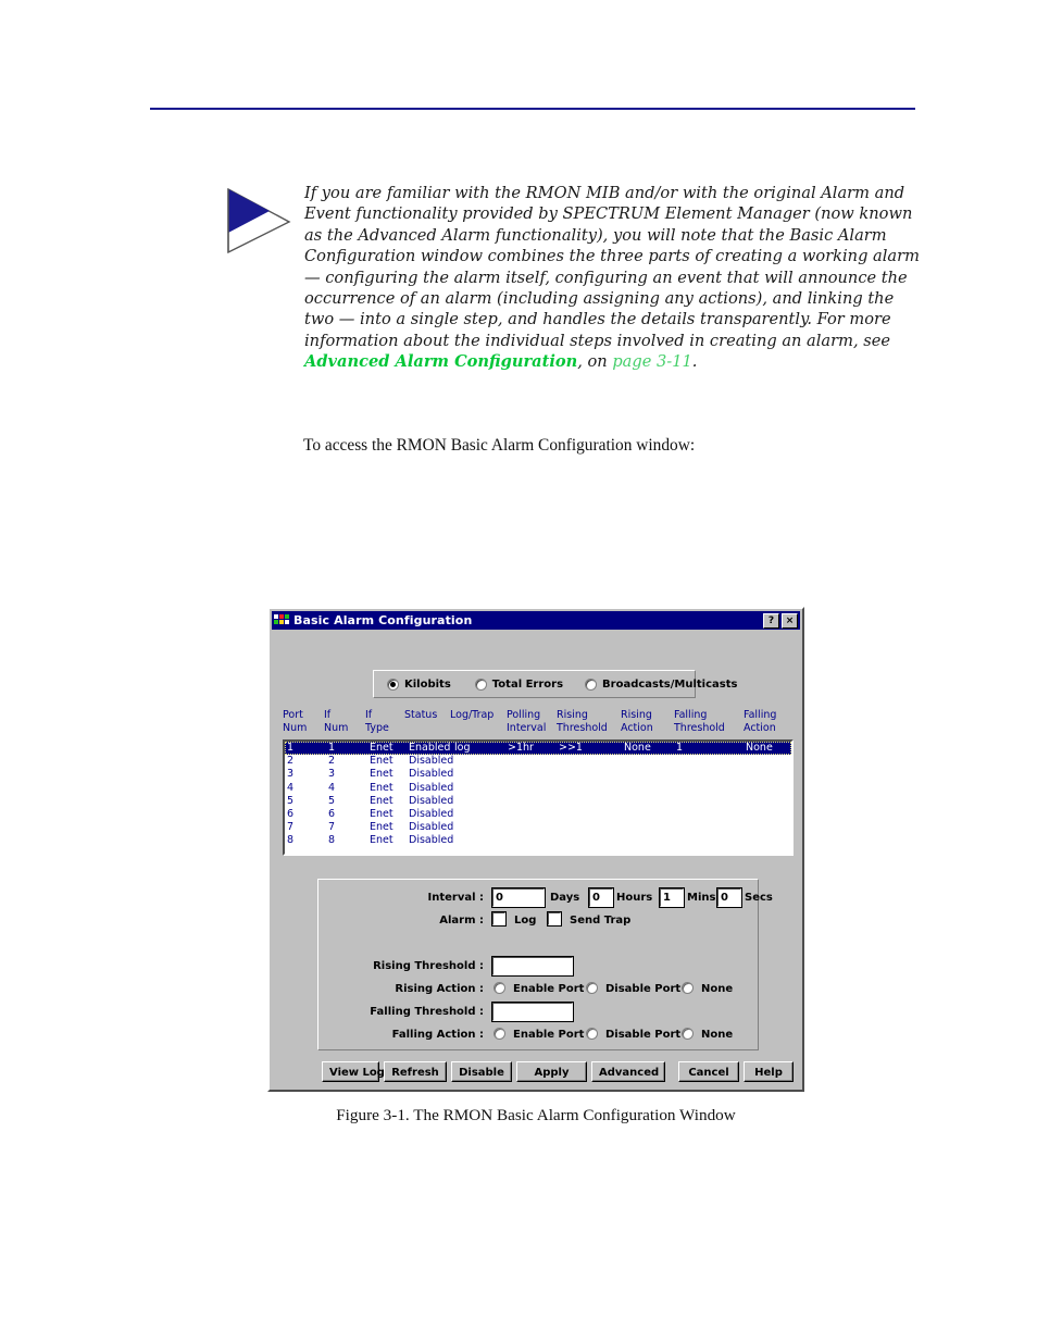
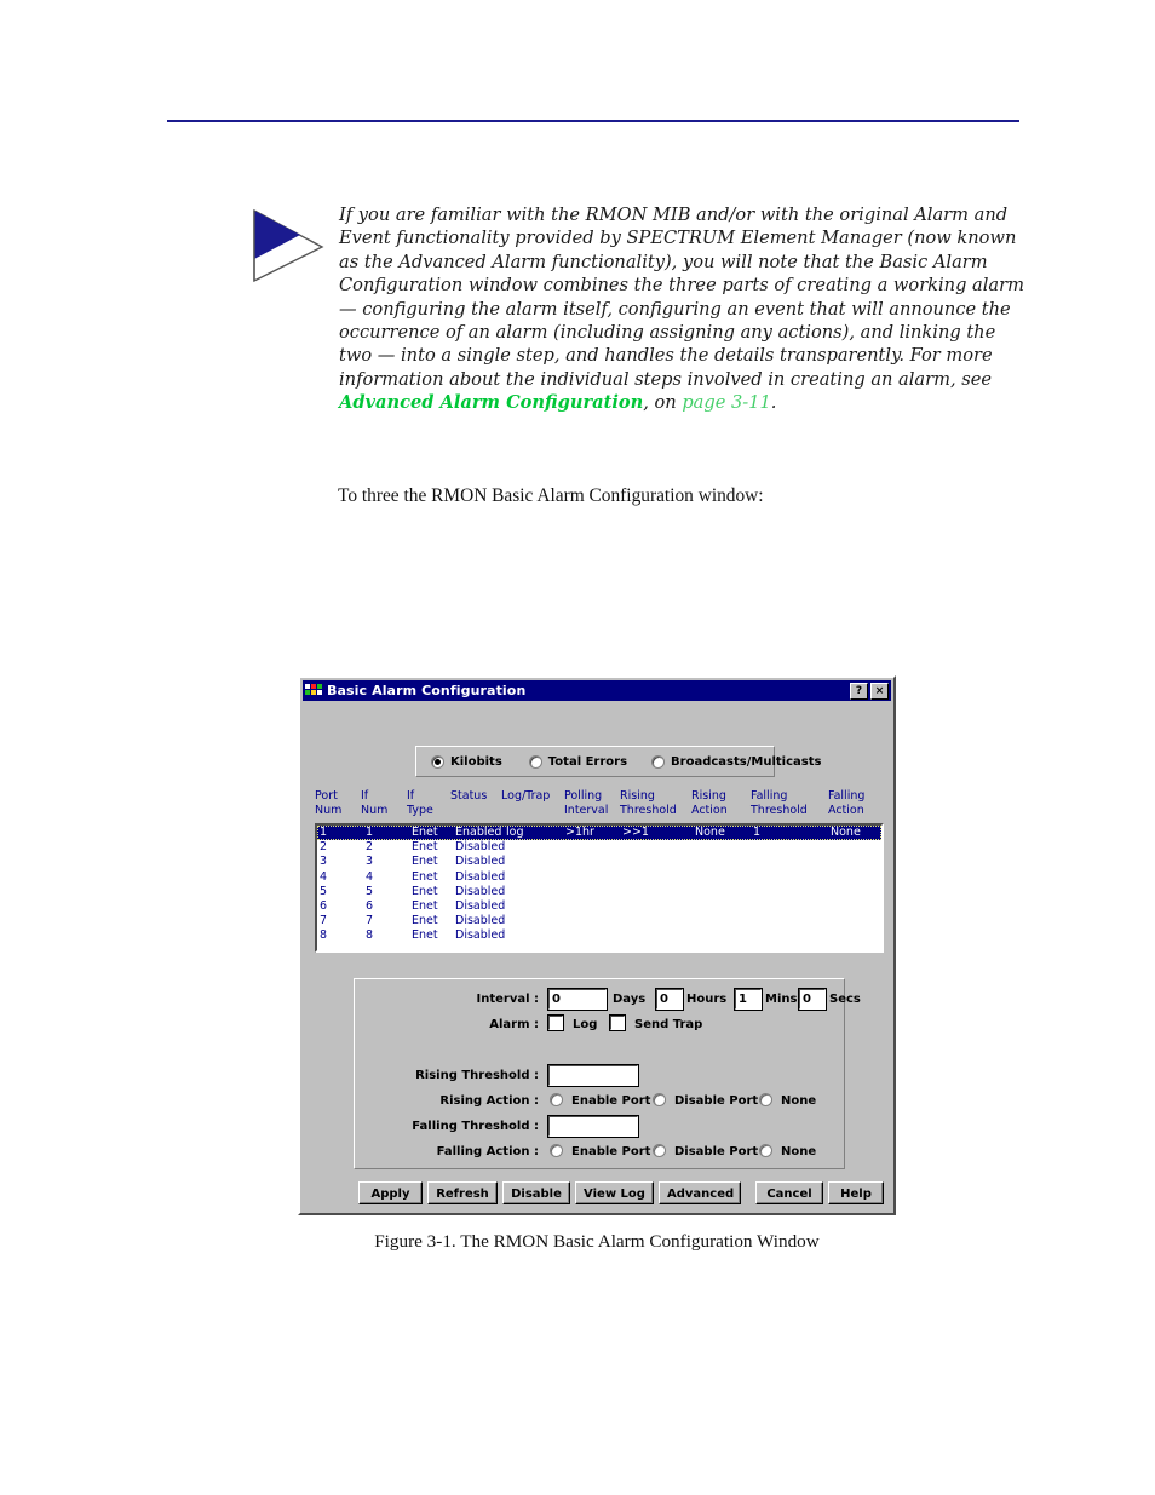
  If you are familiar with the RMON MIB and/or with the original Alarm and Event functionality provided by SPECTRUM Element Manager (now known as the Advanced Alarm functionality), you will note that the Basic Alarm Configuration window combines the three parts of creating a working alarm — configuring the alarm itself, configuring an event that will announce the occurrence of an alarm (including assigning any actions), and linking the two — into a single step, and handles the details transparently. For more information about the individual steps involved in creating an alarm, see Advanced Alarm Configuration, on page 3-11.
- To access the RMON Basic Alarm Configuration window:
+ To three the RMON Basic Alarm Configuration window:
  Basic Alarm Configuration
  ?
  ×
  Kilobits
  Total Errors
  Broadcasts/Multicasts
  Port
  Num
  If
  Num
  If
  Type
  Status
  Log/Trap
  Polling
  Interval
  Rising
  Threshold
  Rising
  Action
  Falling
  Threshold
  Falling
  Action
  1
  1
  Enet
  Enabled
  log
  >1hr
  >>1
  None
  1
  None
  2
  2
  Enet
  Disabled
  3
  3
  Enet
  Disabled
  4
  4
  Enet
  Disabled
  5
  5
  Enet
  Disabled
  6
  6
  Enet
  Disabled
  7
  7
  Enet
  Disabled
  8
  8
  Enet
  Disabled
  Interval :
  0
  Days
  0
  Hours
  1
  Mins
  0
  Secs
  Alarm :
  Log
  Send Trap
  Rising Threshold :
  Rising Action :
  Enable Port
  Disable Port
  None
  Falling Threshold :
  Falling Action :
  Enable Port
  Disable Port
  None
- View Log
+ Apply
  Refresh
  Disable
- Apply
+ View Log
  Advanced
  Cancel
  Help
  Figure 3-1. The RMON Basic Alarm Configuration Window
